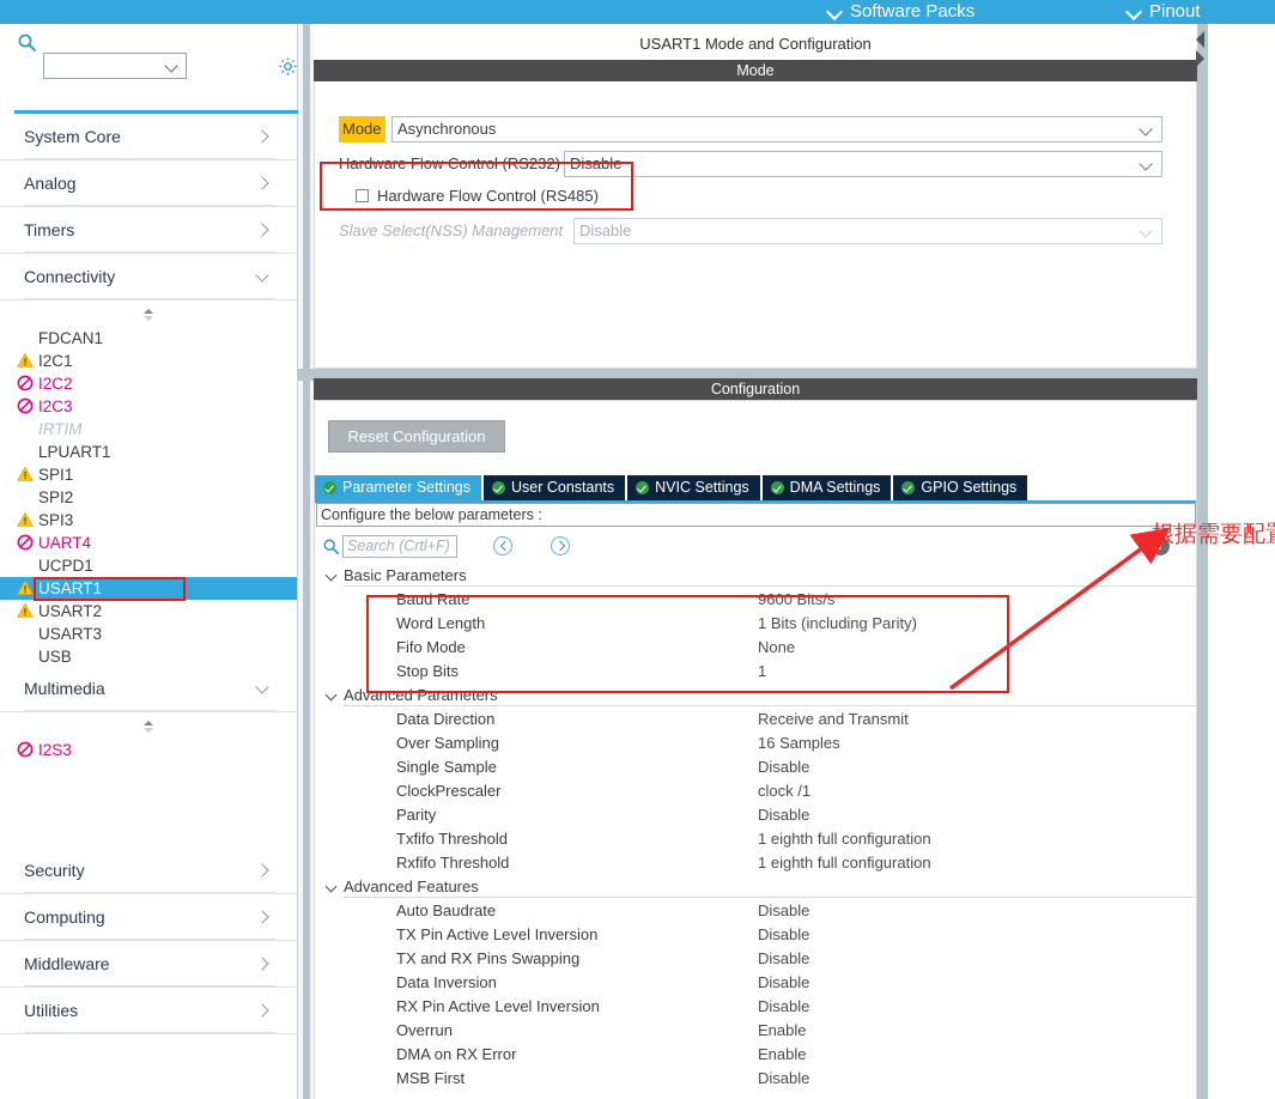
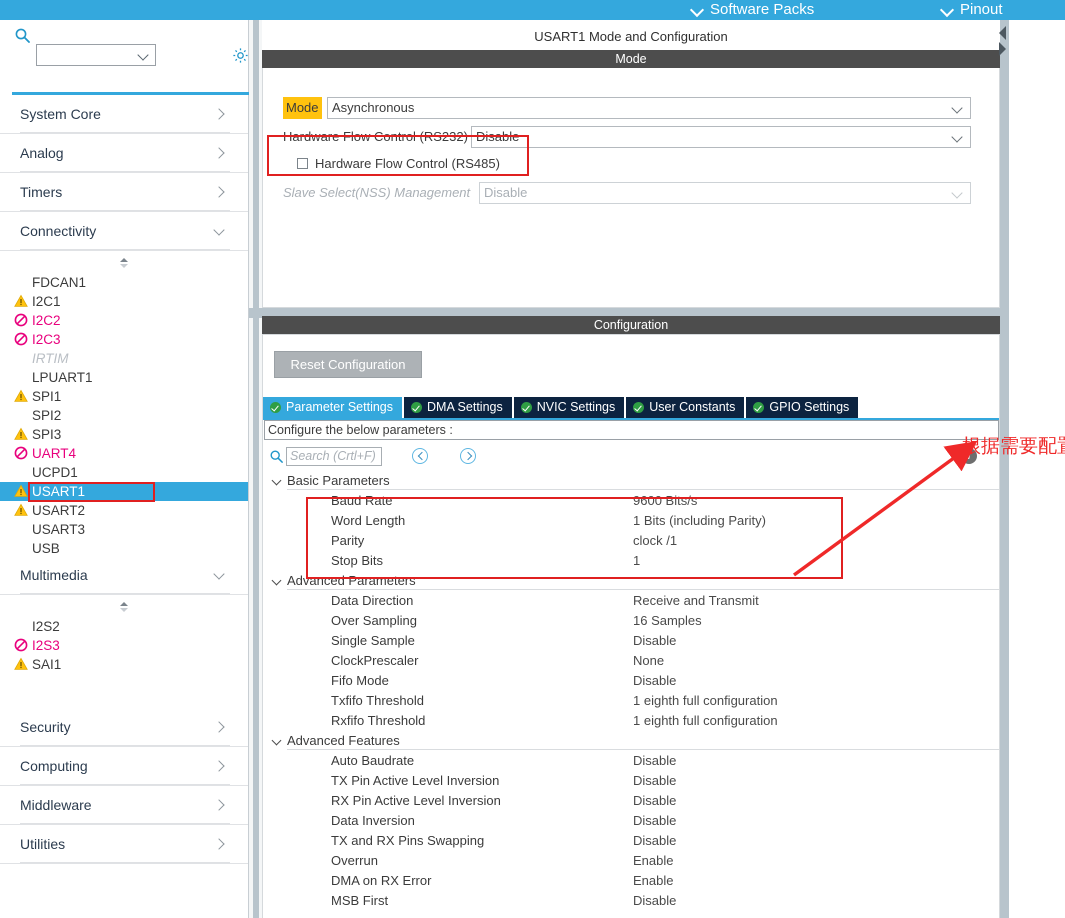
  Software Packs
  Pinout
  System Core
  Analog
  Timers
  Connectivity
  FDCAN1
  I2C1
  I2C2
  I2C3
  IRTIM
  LPUART1
  SPI1
  SPI2
  SPI3
  UART4
  UCPD1
  USART1
  USART2
  USART3
  USB
  Multimedia
+ I2S2
  I2S3
+ SAI1
  Security
  Computing
  Middleware
  Utilities
  USART1 Mode and Configuration
  Mode
  Mode
  Asynchronous
  Hardware Flow Control (RS232)
  Disable
  Hardware Flow Control (RS485)
  Slave Select(NSS) Management
  Disable
  Configuration
  Reset Configuration
  Parameter Settings
- User Constants
+ DMA Settings
  NVIC Settings
- DMA Settings
+ User Constants
  GPIO Settings
  Configure the below parameters :
  Search (Crtl+F)
  i
  Basic Parameters
  Baud Rate
  9600 Bits/s
  Word Length
  1 Bits (including Parity)
- Fifo Mode
+ Parity
- None
+ clock /1
  Stop Bits
  1
  Advanced Parameters
  Data Direction
  Receive and Transmit
  Over Sampling
  16 Samples
  Single Sample
  Disable
  ClockPrescaler
- clock /1
+ None
- Parity
+ Fifo Mode
  Disable
  Txfifo Threshold
  1 eighth full configuration
  Rxfifo Threshold
  1 eighth full configuration
  Advanced Features
  Auto Baudrate
  Disable
  TX Pin Active Level Inversion
  Disable
- TX and RX Pins Swapping
+ RX Pin Active Level Inversion
  Disable
  Data Inversion
  Disable
- RX Pin Active Level Inversion
+ TX and RX Pins Swapping
  Disable
  Overrun
  Enable
  DMA on RX Error
  Enable
  MSB First
  Disable
